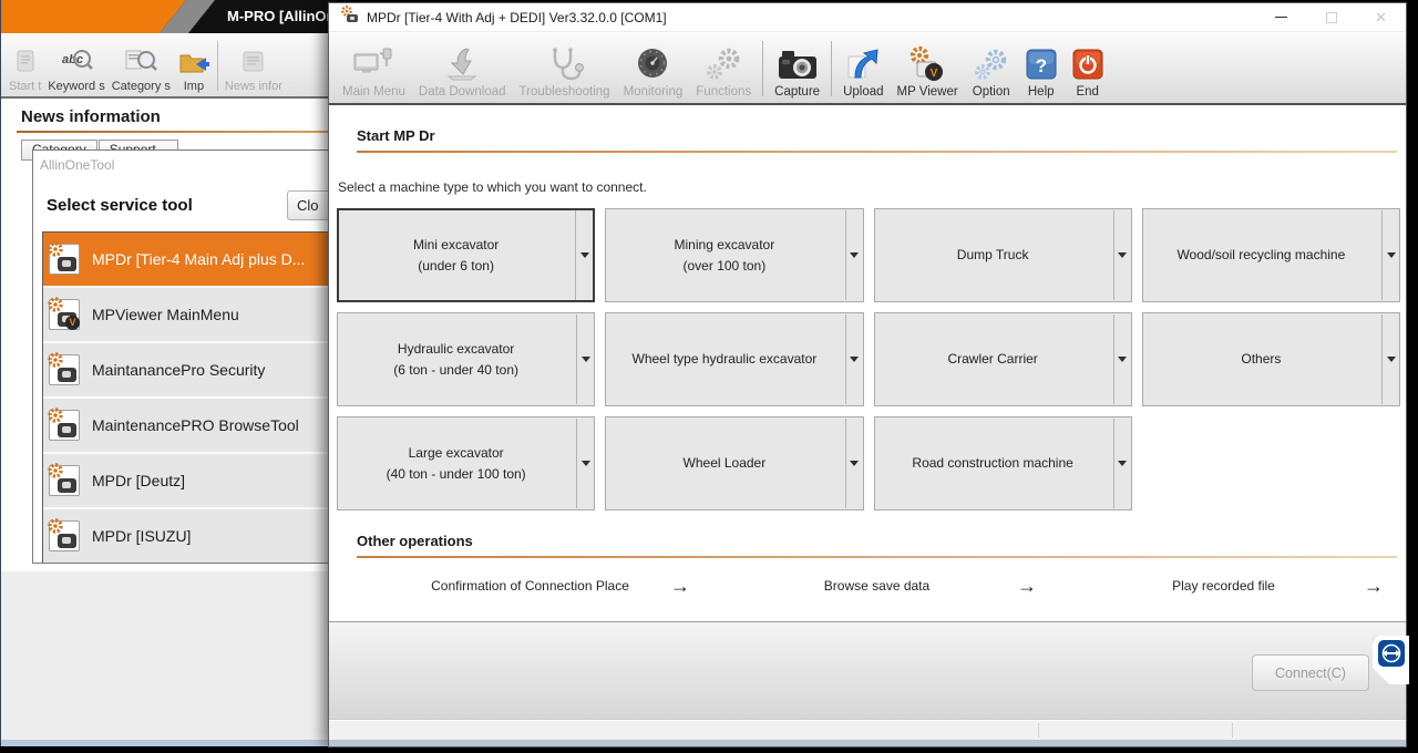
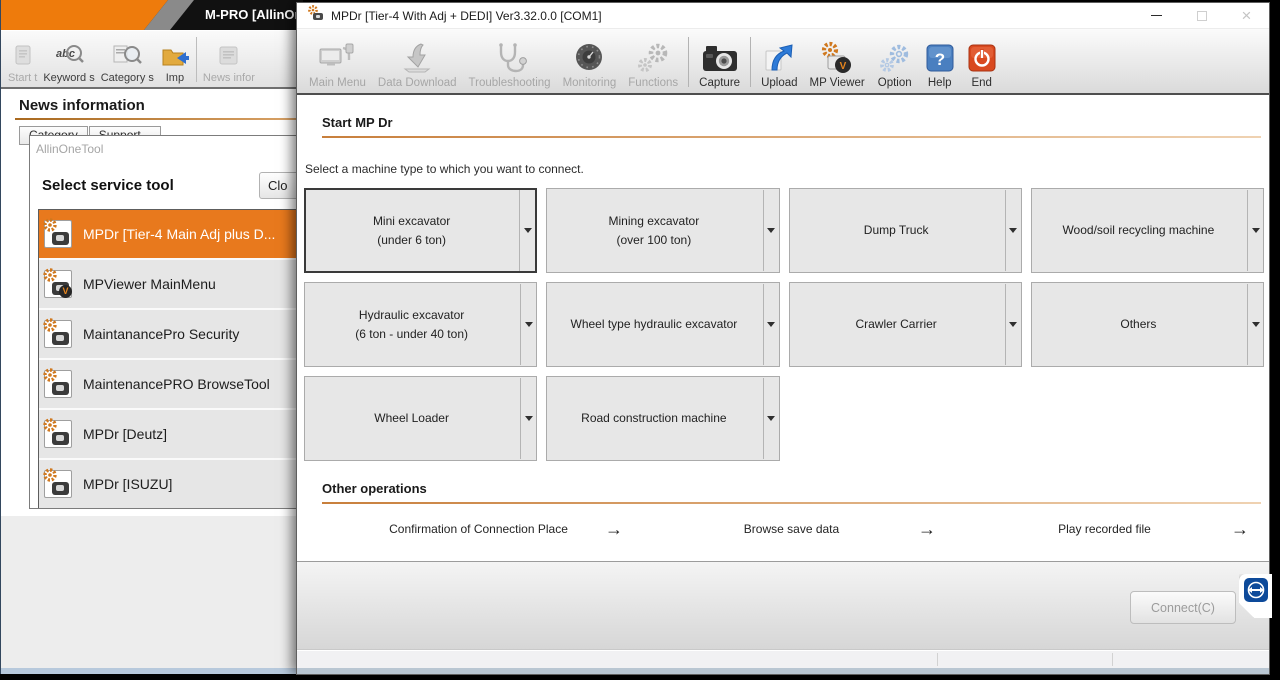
  M-PRO [AllinO
  Start t
  abc
  Keyword s
  Category s
  Imp
  News infor
  News information
  AllinOneTool
  Select service tool
  Clo
  MPDr [Tier-4 Main Adj plus D...
  V
  MPViewer MainMenu
  MaintanancePro Security
  MaintenancePRO BrowseTool
  MPDr [Deutz]
  MPDr [ISUZU]
  MPDr [Tier-4 With Adj + DEDI] Ver3.32.0.0 [COM1]
  ×
  Main Menu
  Data Download
  Troubleshooting
  Monitoring
  Functions
  Capture
  Upload
  V
  MP Viewer
  Option
  ?
  Help
  End
  Start MP Dr
  Select a machine type to which you want to connect.
  Mini excavator
  (under 6 ton)
  Mining excavator
  (over 100 ton)
  Dump Truck
  Wood/soil recycling machine
  Hydraulic excavator
  (6 ton - under 40 ton)
  Wheel type hydraulic excavator
  Crawler Carrier
  Others
- Large excavator
- (40 ton - under 100 ton)
  Wheel Loader
  Road construction machine
  Other operations
  Confirmation of Connection Place
  →
  Browse save data
  →
  Play recorded file
  →
  Connect(C)
